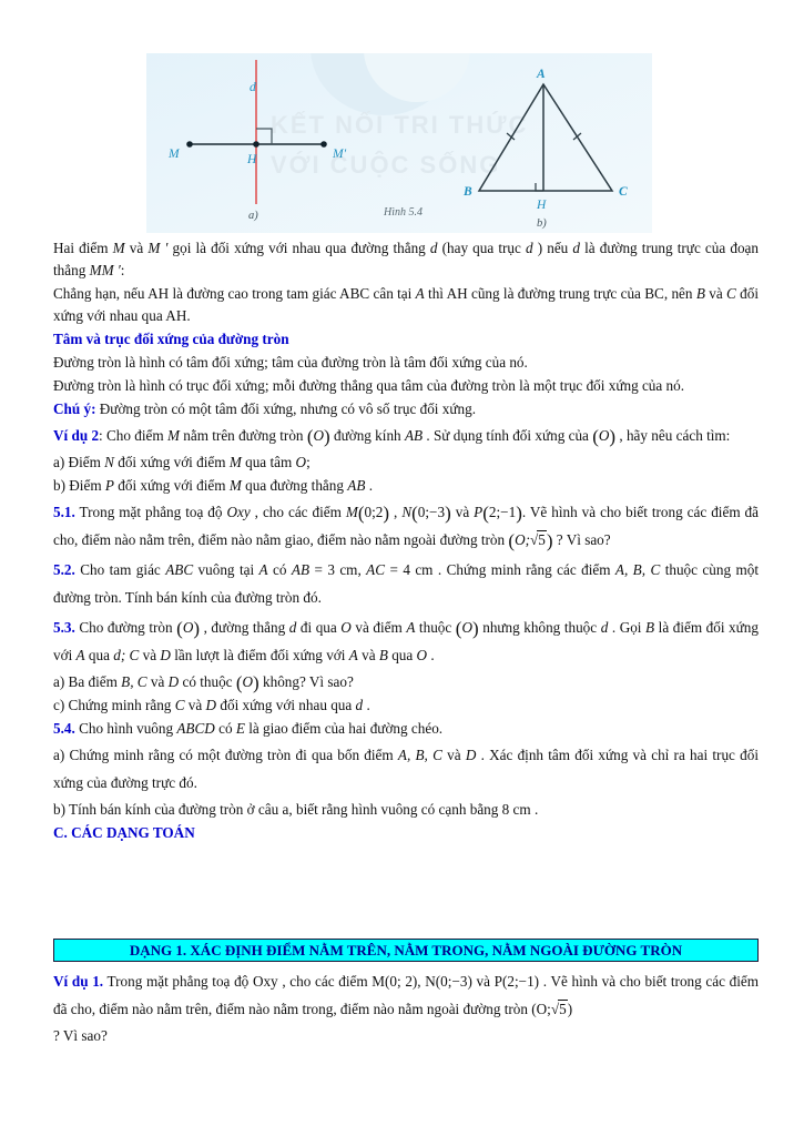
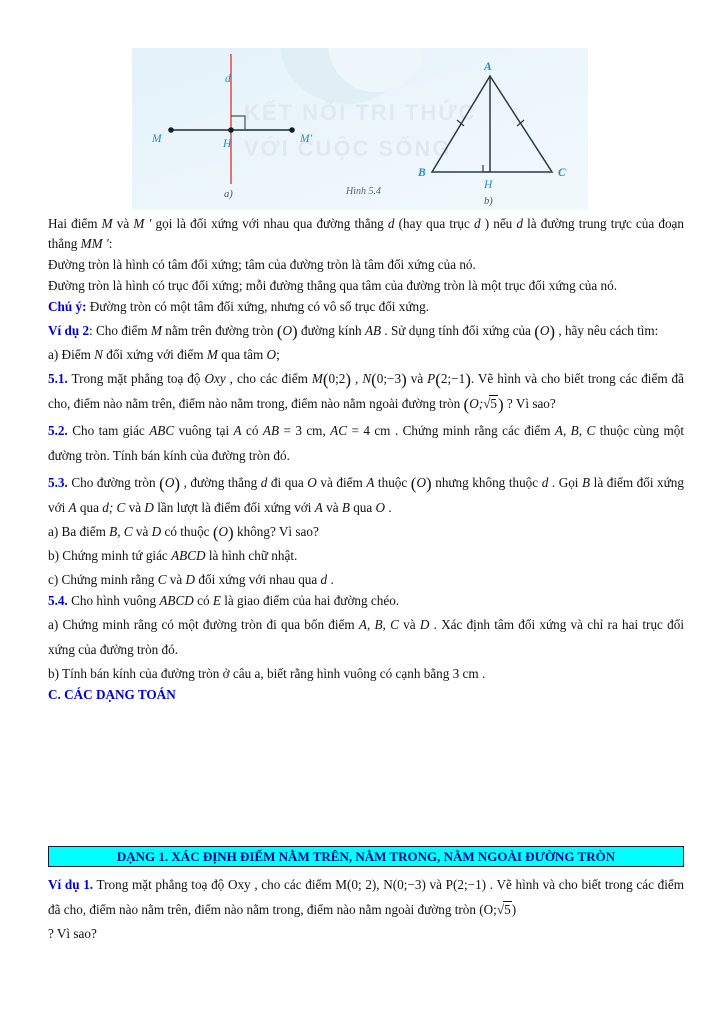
  KẾT NỐI TRI THỨ
  VỚI CUỘC SỐNG
  M
  H
  M′
  d
  a)
  A
  B
  C
  H
  b)
  Hình 5.4
  Hai điểm M và M ′ gọi là đối xứng với nhau qua đường thẳng d (hay qua trục d ) nếu d là đường trung trực của đoạn thẳng MM ′:
- Chẳng hạn, nếu AH là đường cao trong tam giác ABC cân tại A thì AH cũng là đường trung trực của BC, nên B và C đối xứng với nhau qua AH.
- Tâm và trục đối xứng của đường tròn
  Đường tròn là hình có tâm đối xứng; tâm của đường tròn là tâm đối xứng của nó.
  Đường tròn là hình có trục đối xứng; mỗi đường thẳng qua tâm của đường tròn là một trục đối xứng của nó.
  Chú ý: Đường tròn có một tâm đối xứng, nhưng có vô số trục đối xứng.
  Ví dụ 2: Cho điểm M nằm trên đường tròn (O) đường kính AB . Sử dụng tính đối xứng của (O) , hãy nêu cách tìm:
  a) Điểm N đối xứng với điểm M qua tâm O;
- b) Điểm P đối xứng với điểm M qua đường thẳng AB .
- 5.1. Trong mặt phẳng toạ độ Oxy , cho các điểm M(0;2) , N(0;−3) và P(2;−1). Vẽ hình và cho biết trong các điểm đã cho, điểm nào nằm trên, điểm nào nằm giao, điểm nào nằm ngoài đường tròn (O;√5) ? Vì sao?
+ 5.1. Trong mặt phẳng toạ độ Oxy , cho các điểm M(0;2) , N(0;−3) và P(2;−1). Vẽ hình và cho biết trong các điểm đã cho, điểm nào nằm trên, điểm nào nằm trong, điểm nào nằm ngoài đường tròn (O;√5) ? Vì sao?
  5.2. Cho tam giác ABC vuông tại A có AB = 3 cm, AC = 4 cm . Chứng minh rằng các điểm A, B, C thuộc cùng một đường tròn. Tính bán kính của đường tròn đó.
  5.3. Cho đường tròn (O) , đường thẳng d đi qua O và điểm A thuộc (O) nhưng không thuộc d . Gọi B là điểm đối xứng với A qua d; C và D lần lượt là điểm đối xứng với A và B qua O .
  a) Ba điểm B, C và D có thuộc (O) không? Vì sao?
+ b) Chứng minh tứ giác ABCD là hình chữ nhật.
  c) Chứng minh rằng C và D đối xứng với nhau qua d .
  5.4. Cho hình vuông ABCD có E là giao điểm của hai đường chéo.
- a) Chứng minh rằng có một đường tròn đi qua bốn điểm A, B, C và D . Xác định tâm đối xứng và chỉ ra hai trục đối xứng của đường trực đó.
+ a) Chứng minh rằng có một đường tròn đi qua bốn điểm A, B, C và D . Xác định tâm đối xứng và chỉ ra hai trục đối xứng của đường tròn đó.
- b) Tính bán kính của đường tròn ở câu a, biết rằng hình vuông có cạnh bằng 8 cm .
+ b) Tính bán kính của đường tròn ở câu a, biết rằng hình vuông có cạnh bằng 3 cm .
  C. CÁC DẠNG TOÁN
  DẠNG 1. XÁC ĐỊNH ĐIỂM NẰM TRÊN, NẰM TRONG, NẰM NGOÀI ĐƯỜNG TRÒN
  Ví dụ 1. Trong mặt phẳng toạ độ Oxy , cho các điểm M(0; 2), N(0;−3) và P(2;−1) . Vẽ hình và cho biết trong các điểm đã cho, điểm nào nằm trên, điểm nào nằm trong, điểm nào nằm ngoài đường tròn (O;√5)
  ? Vì sao?
